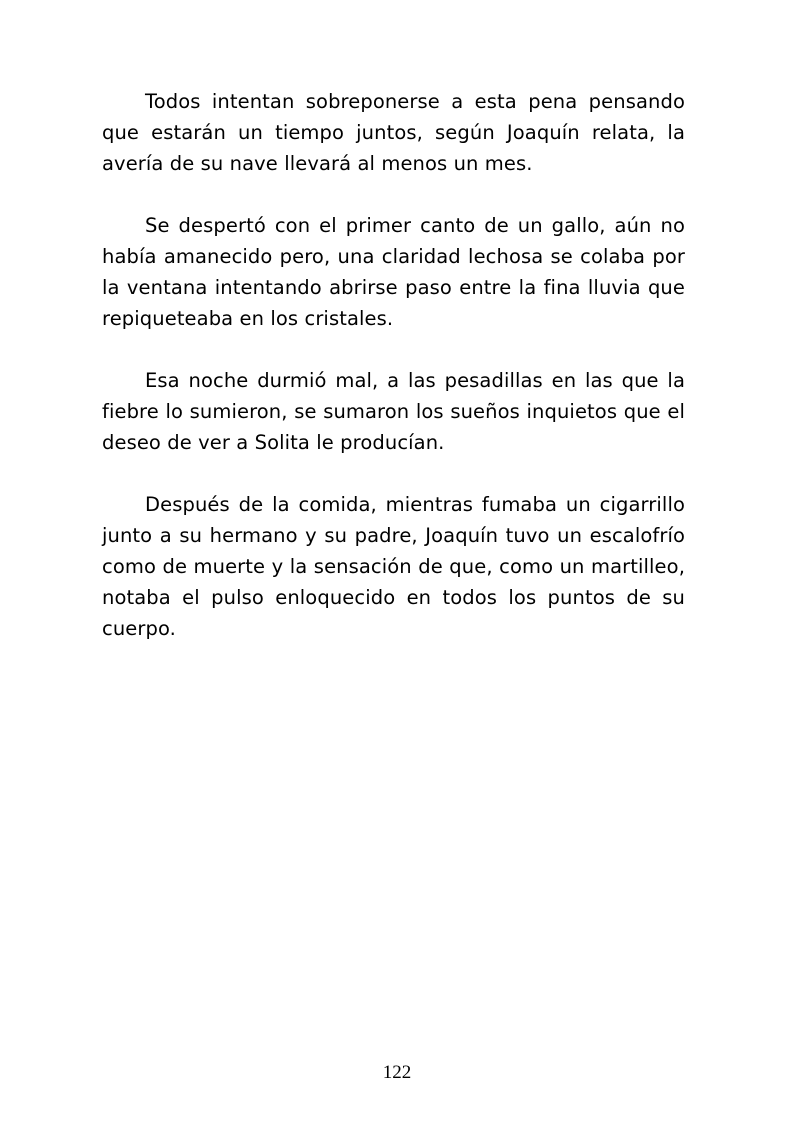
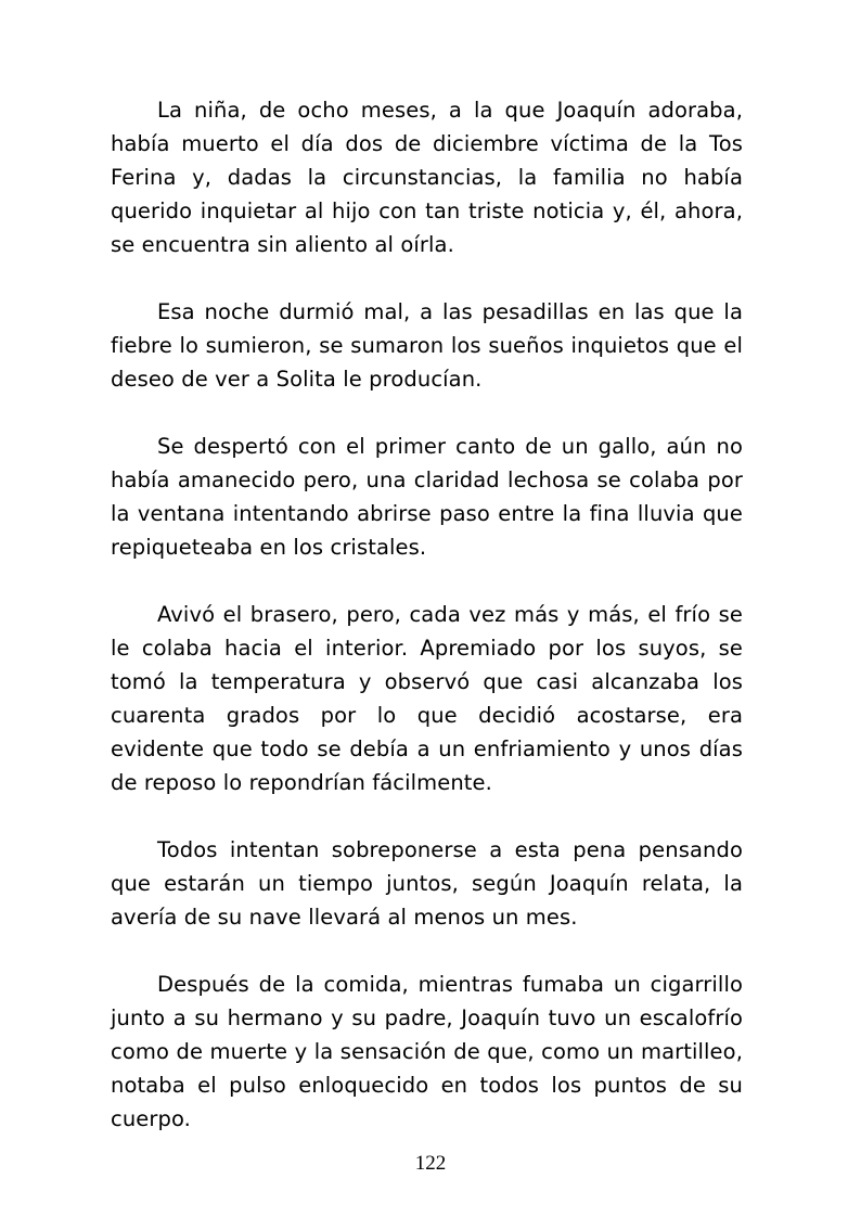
+ La niña, de ocho meses, a la que Joaquín adoraba, había muerto el día dos de diciembre víctima de la Tos Ferina y, dadas la circunstancias, la familia no había querido inquietar al hijo con tan triste noticia y, él, ahora, se encuentra sin aliento al oírla.
- Todos intentan sobreponerse a esta pena pensando que estarán un tiempo juntos, según Joaquín relata, la avería de su nave llevará al menos un mes.
+ Esa noche durmió mal, a las pesadillas en las que la fiebre lo sumieron, se sumaron los sueños inquietos que el deseo de ver a Solita le producían.
  Se despertó con el primer canto de un gallo, aún no había amanecido pero, una claridad lechosa se colaba por la ventana intentando abrirse paso entre la fina lluvia que repiqueteaba en los cristales.
+ Avivó el brasero, pero, cada vez más y más, el frío se le colaba hacia el interior. Apremiado por los suyos, se tomó la temperatura y observó que casi alcanzaba los cuarenta grados por lo que decidió acostarse, era evidente que todo se debía a un enfriamiento y unos días de reposo lo repondrían fácilmente.
- Esa noche durmió mal, a las pesadillas en las que la fiebre lo sumieron, se sumaron los sueños inquietos que el deseo de ver a Solita le producían.
+ Todos intentan sobreponerse a esta pena pensando que estarán un tiempo juntos, según Joaquín relata, la avería de su nave llevará al menos un mes.
  Después de la comida, mientras fumaba un cigarrillo junto a su hermano y su padre, Joaquín tuvo un escalofrío como de muerte y la sensación de que, como un martilleo, notaba el pulso enloquecido en todos los puntos de su cuerpo.
  122
